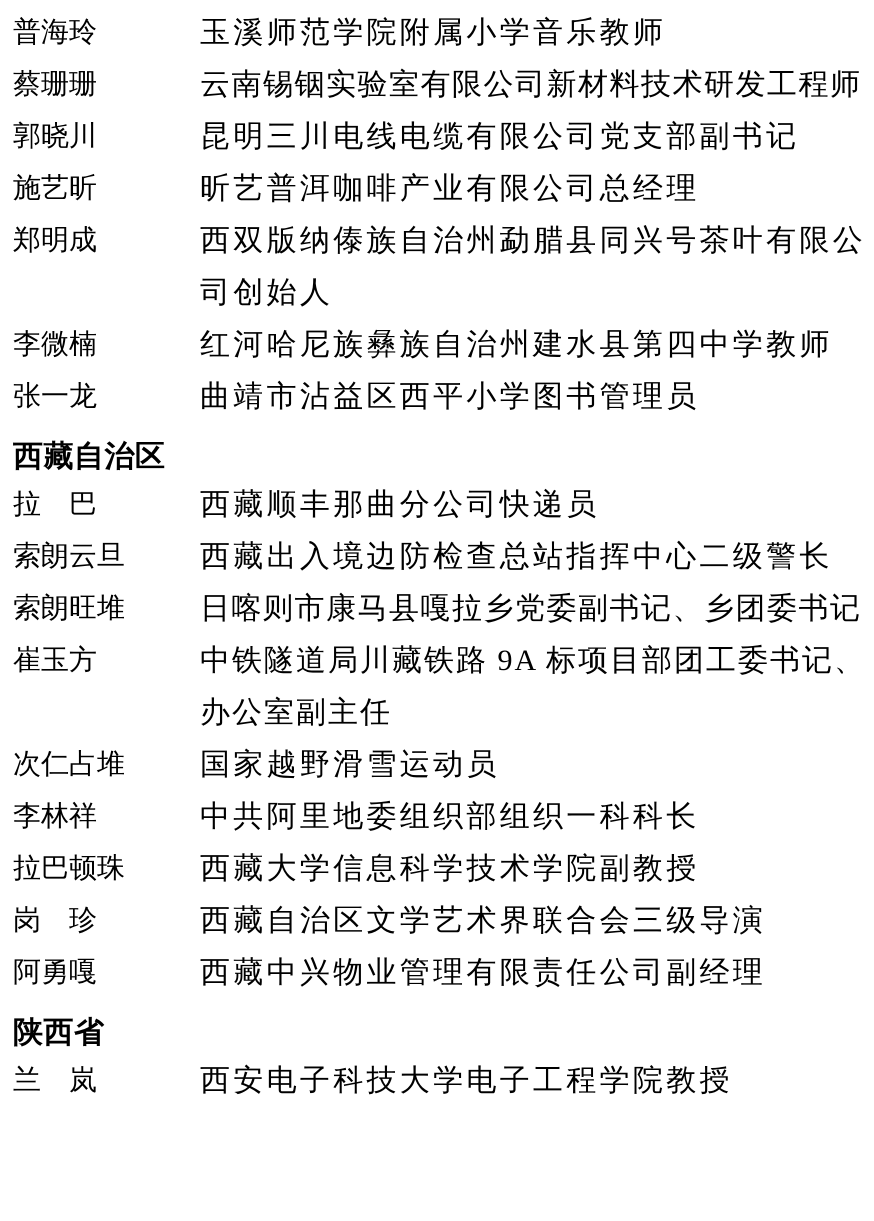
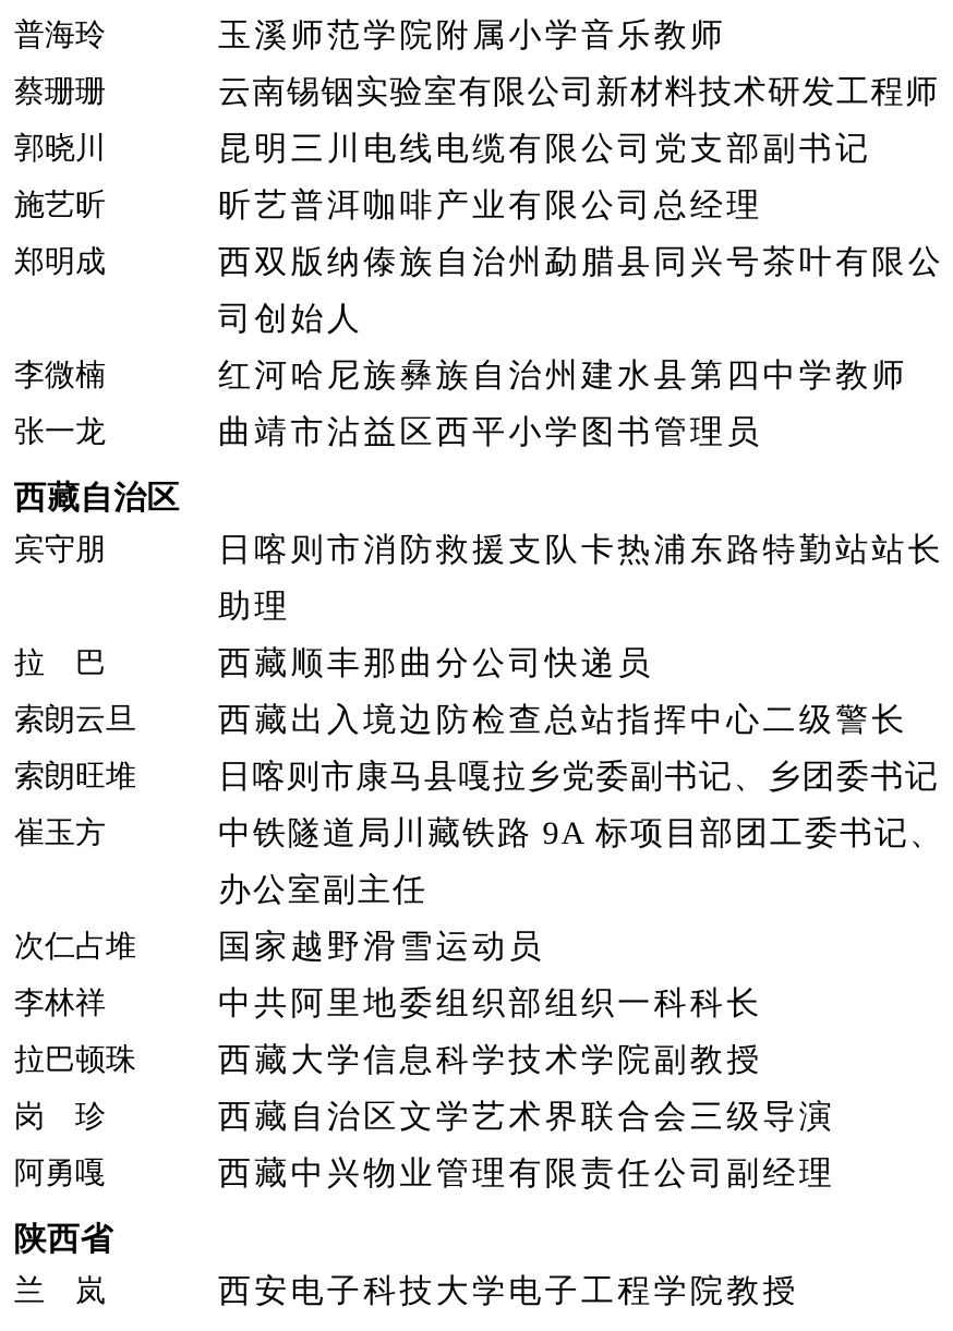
  普海玲
  玉溪师范学院附属小学音乐教师
  蔡珊珊
  云南锡铟实验室有限公司新材料技术研发工程师
  郭晓川
  昆明三川电线电缆有限公司党支部副书记
  施艺昕
  昕艺普洱咖啡产业有限公司总经理
  郑明成
  西双版纳傣族自治州勐腊县同兴号茶叶有限公司创始人
  李微楠
  红河哈尼族彝族自治州建水县第四中学教师
  张一龙
  曲靖市沾益区西平小学图书管理员
  西藏自治区
+ 宾守朋
+ 日喀则市消防救援支队卡热浦东路特勤站站长助理
  拉 巴
  西藏顺丰那曲分公司快递员
  索朗云旦
  西藏出入境边防检查总站指挥中心二级警长
  索朗旺堆
  日喀则市康马县嘎拉乡党委副书记、乡团委书记
  崔玉方
  中铁隧道局川藏铁路 9A 标项目部团工委书记、办公室副主任
  次仁占堆
  国家越野滑雪运动员
  李林祥
  中共阿里地委组织部组织一科科长
  拉巴顿珠
  西藏大学信息科学技术学院副教授
  岗 珍
  西藏自治区文学艺术界联合会三级导演
  阿勇嘎
  西藏中兴物业管理有限责任公司副经理
  陕西省
  兰 岚
  西安电子科技大学电子工程学院教授
